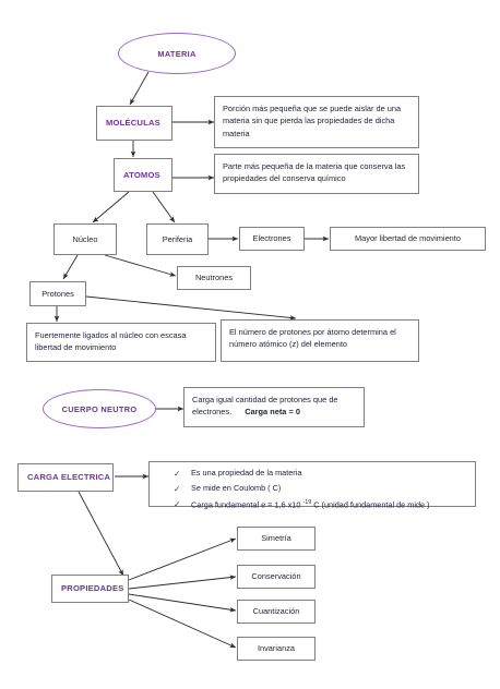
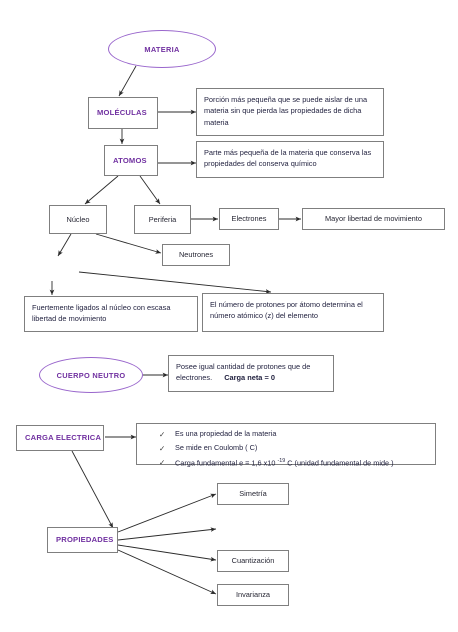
  MATERIA
  MOLÉCULAS
  Porción más pequeña que se puede aislar de una materia sin que pierda las propiedades de dicha materia
  ATOMOS
  Parte más pequeña de la materia que conserva las propiedades del conserva químico
  Núcleo
  Periferia
  Electrones
  Mayor libertad de movimiento
  Neutrones
- Protones
  Fuertemente ligados al núcleo con escasa libertad de movimiento
  El número de protones por átomo determina el número atómico (z) del elemento
  CUERPO NEUTRO
- Carga igual cantidad de protones que de electrones. Carga neta = 0
+ Posee igual cantidad de protones que de electrones. Carga neta = 0
  CARGA ELECTRICA
  ✓
  Es una propiedad de la materia
  ✓
  Se mide en Coulomb ( C)
  ✓
  Carga fundamental e = 1,6 x10 C (unidad fundamental de mide )
  PROPIEDADES
  Simetría
- Conservación
  Cuantización
  Invarianza
